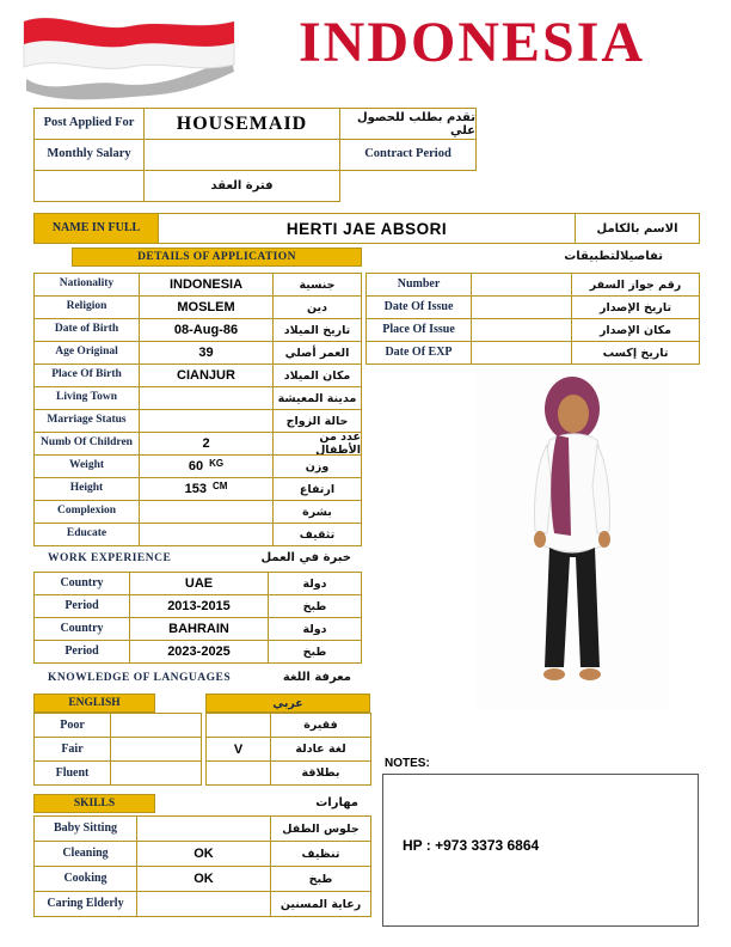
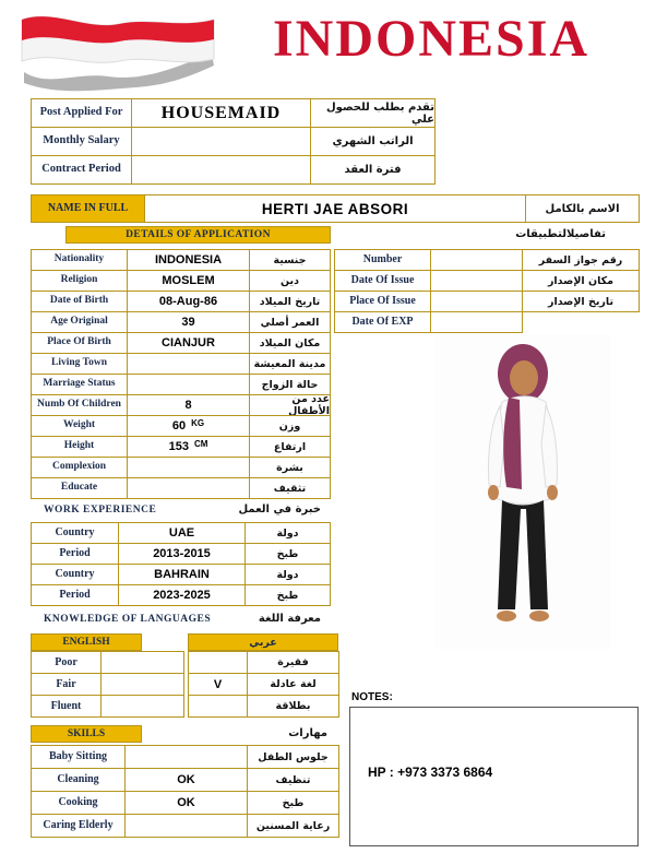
  INDONESIA
  Post Applied For
  HOUSEMAID
  تقدم بطلب للحصول علي
  Monthly Salary
+ الراتب الشهري
  Contract Period
  فترة العقد
  NAME IN FULL
  HERTI JAE ABSORI
  الاسم بالكامل
  DETAILS OF APPLICATION
  تفاصيلالتطبيقات
  Nationality
  INDONESIA
  جنسية
  Religion
  MOSLEM
  دين
  Date of Birth
  08-Aug-86
  تاريخ الميلاد
  Age Original
  39
  العمر أصلي
  Place Of Birth
  CIANJUR
  مكان الميلاد
  Living Town
  مدينة المعيشة
  Marriage Status
  حالة الزواج
  Numb Of Children
- 2
+ 8
  عدد من الأطفال
  Weight
  60
  KG
  وزن
  Height
  153
  CM
  ارتفاع
  Complexion
  بشرة
  Educate
  تثقيف
  Number
  رقم جواز السفر
  Date Of Issue
- تاريخ الإصدار
+ مكان الإصدار
  Place Of Issue
- مكان الإصدار
+ تاريخ الإصدار
  Date Of EXP
- تاريخ إكسب
  WORK EXPERIENCE
  خبرة في العمل
  Country
  UAE
  دولة
  Period
  2013-2015
  طبخ
  Country
  BAHRAIN
  دولة
  Period
  2023-2025
  طبخ
  KNOWLEDGE OF LANGUAGES
  معرفة اللغة
  ENGLISH
  عربي
  Poor
  Fair
  Fluent
  فقيرة
  V
  لغة عادلة
  بطلاقة
  SKILLS
  مهارات
  Baby Sitting
  جلوس الطفل
  Cleaning
  OK
  تنظيف
  Cooking
  OK
  طبخ
  Caring Elderly
  رعاية المسنين
  NOTES:
  HP : +973 3373 6864
